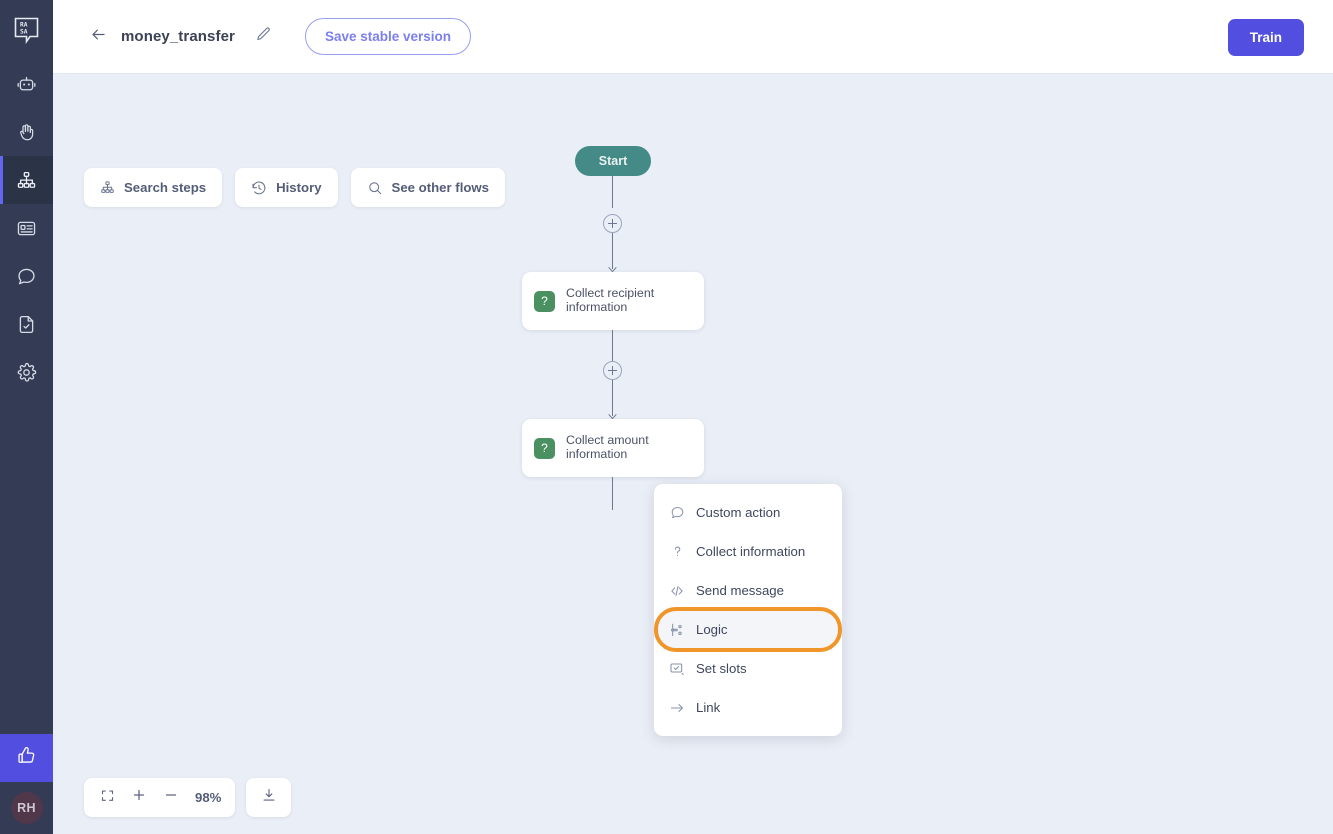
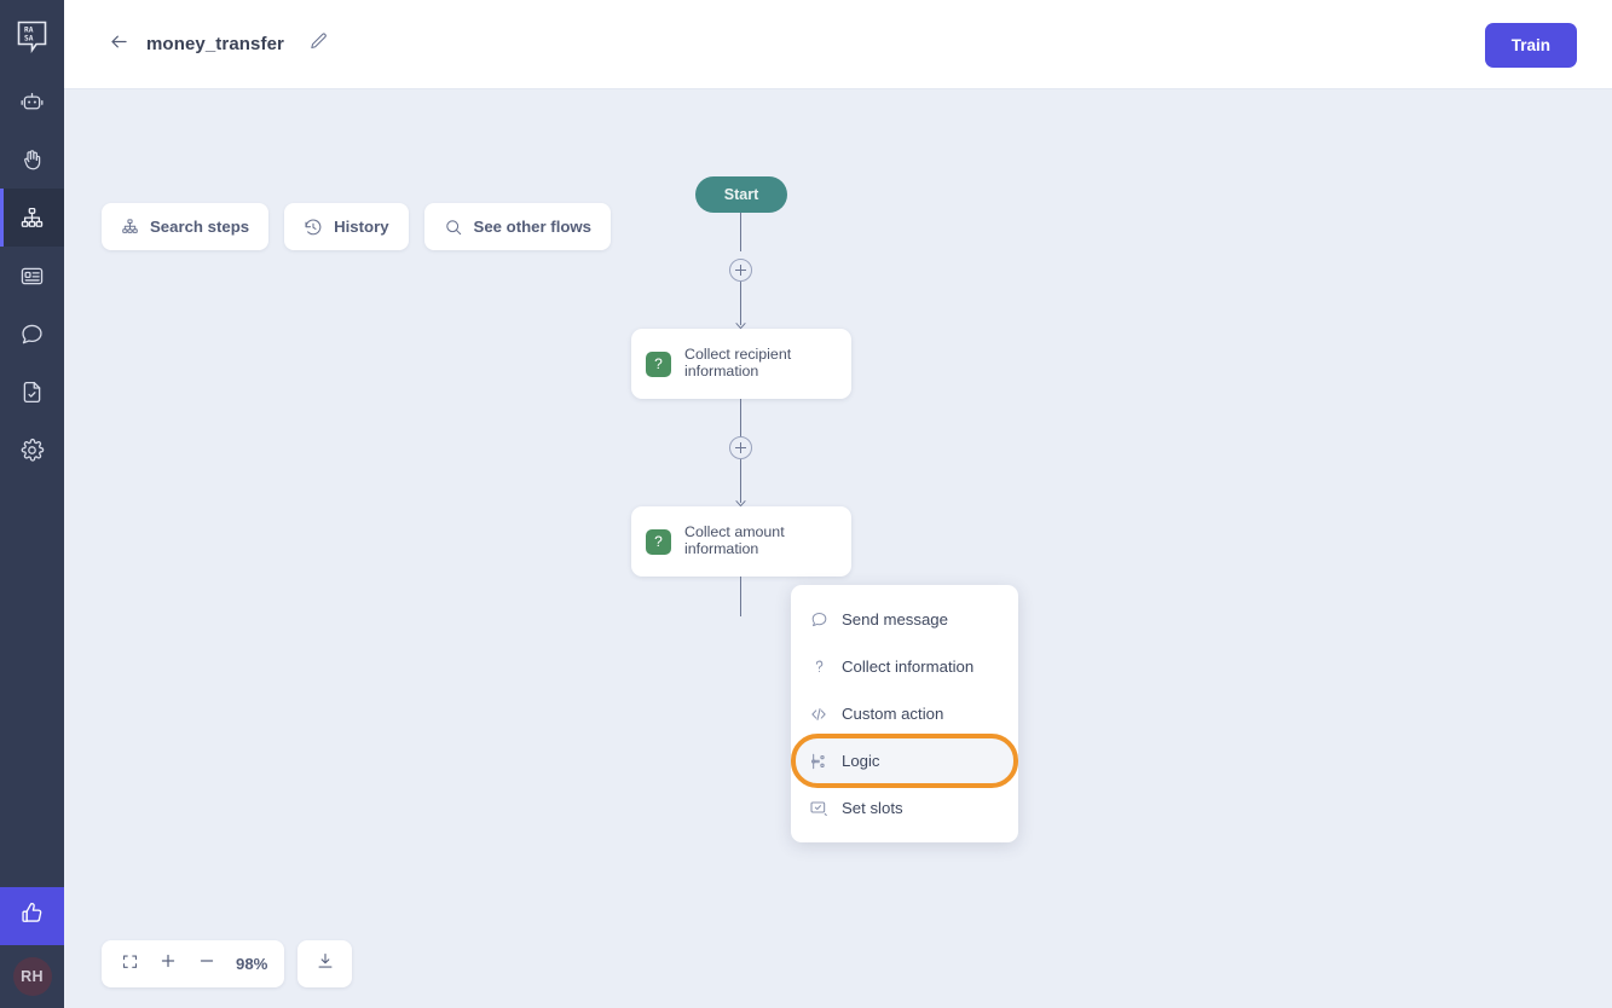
  RH
  money_transfer
- Save stable version
  Train
  Search steps
  History
  See other flows
  Start
  ?
  Collect recipient
  information
  ?
  Collect amount
  information
- Custom action
+ Send message
  Collect information
- Send message
+ Custom action
  Logic
  Set slots
- Link
  98%
